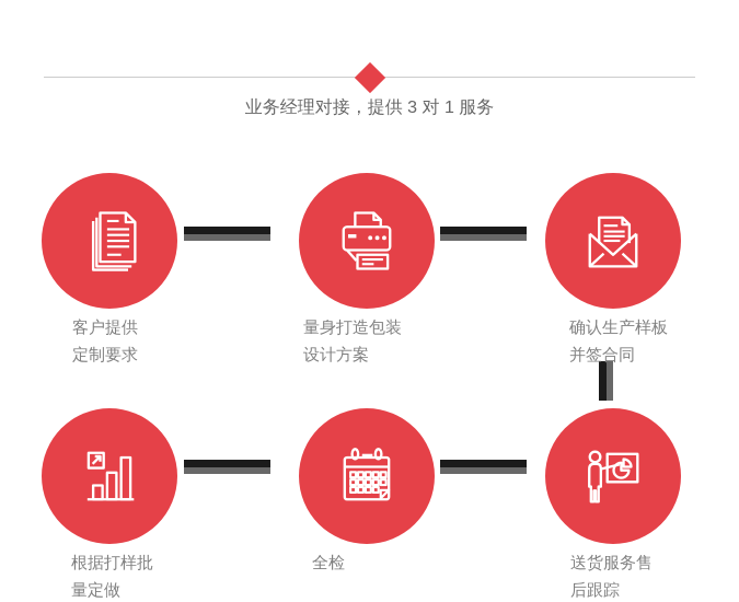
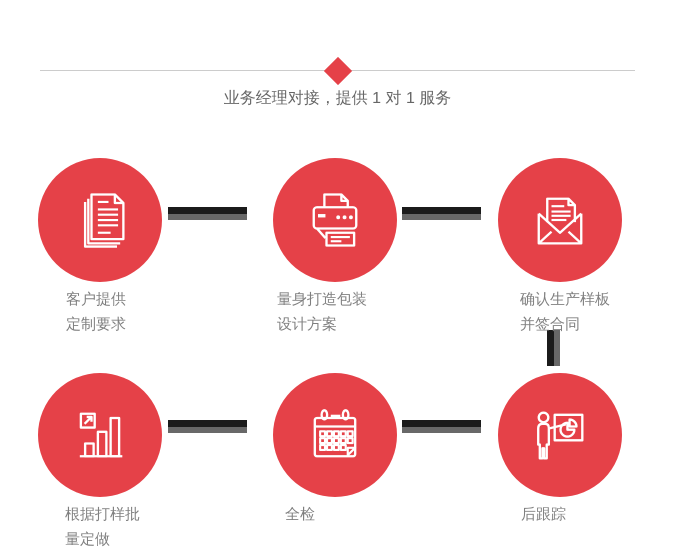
- 业务经理对接，提供 3 对 1 服务
+ 业务经理对接，提供 1 对 1 服务
  客户提供
  定制要求
  量身打造包装
  设计方案
  确认生产样板
  并签合同
  根据打样批
  量定做
  全检
- 送货服务售
  后跟踪
